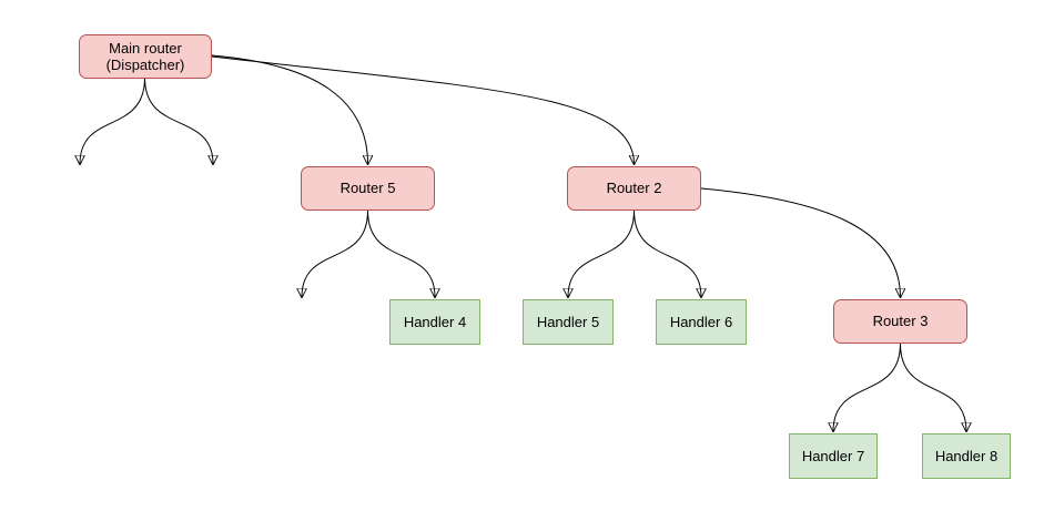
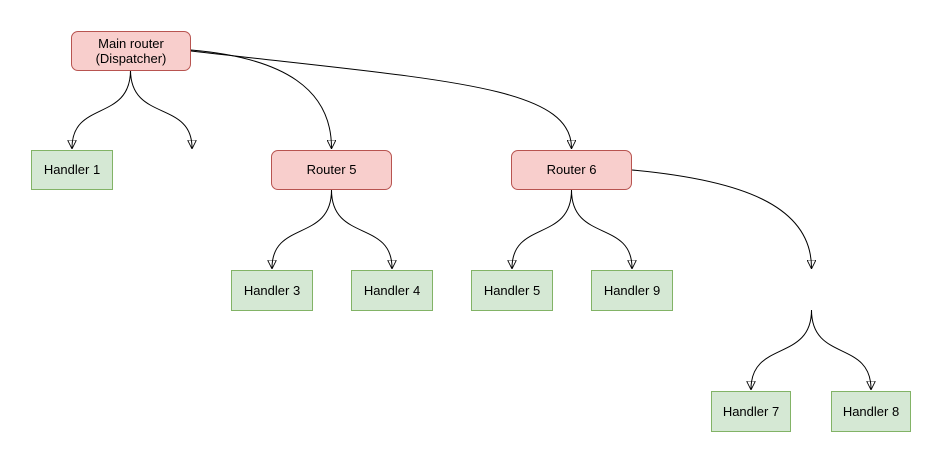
  Main router
  (Dispatcher)
+ Handler 1
  Router 5
- Router 2
+ Router 6
+ Handler 3
  Handler 4
  Handler 5
- Handler 6
+ Handler 9
- Router 3
  Handler 7
  Handler 8
